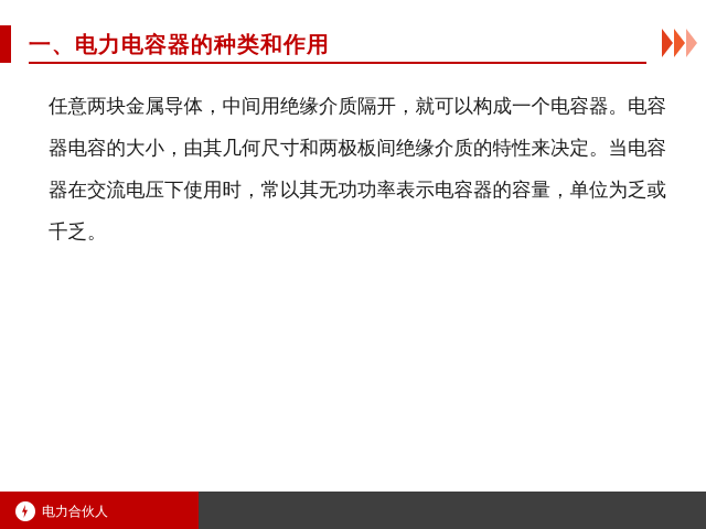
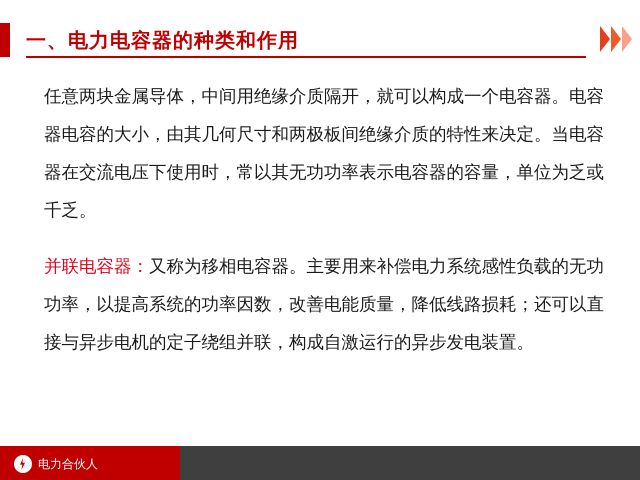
  一、电力电容器的种类和作用
  任意两块金属导体，中间用绝缘介质隔开，就可以构成一个电容器。电容器电容的大小，由其几何尺寸和两极板间绝缘介质的特性来决定。当电容器在交流电压下使用时，常以其无功功率表示电容器的容量，单位为乏或千乏。
+ 并联电容器：又称为移相电容器。主要用来补偿电力系统感性负载的无功功率，以提高系统的功率因数，改善电能质量，降低线路损耗；还可以直接与异步电机的定子绕组并联，构成自激运行的异步发电装置。
  电力合伙人
